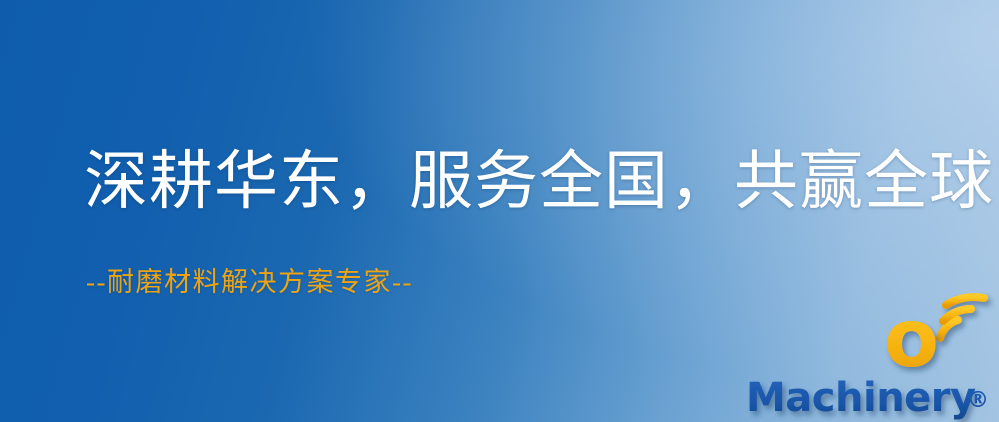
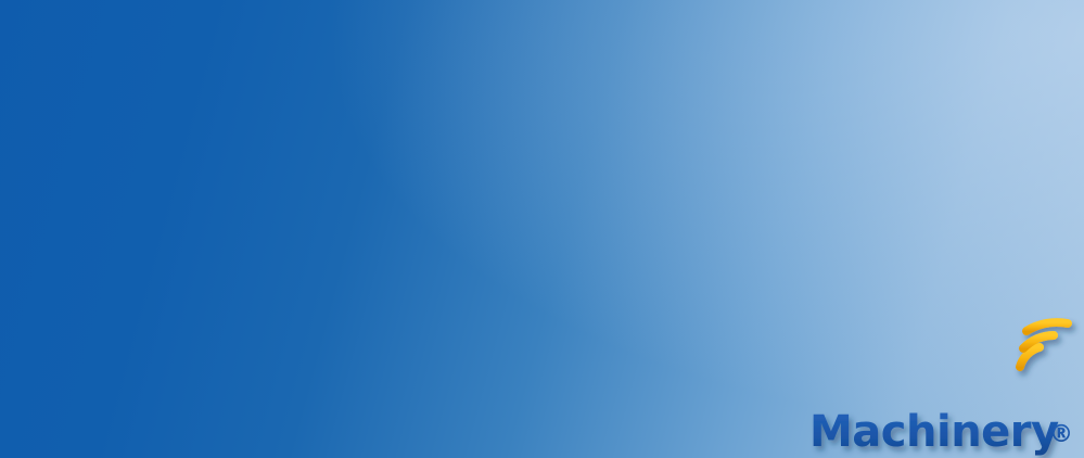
- 深耕华东，服务全国，共赢全球
- --耐磨材料解决方案专家--
- o
  Machinery
  ®
